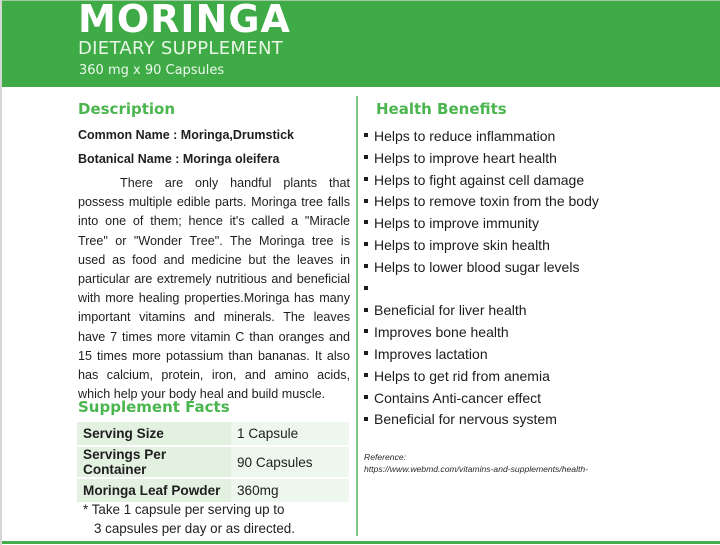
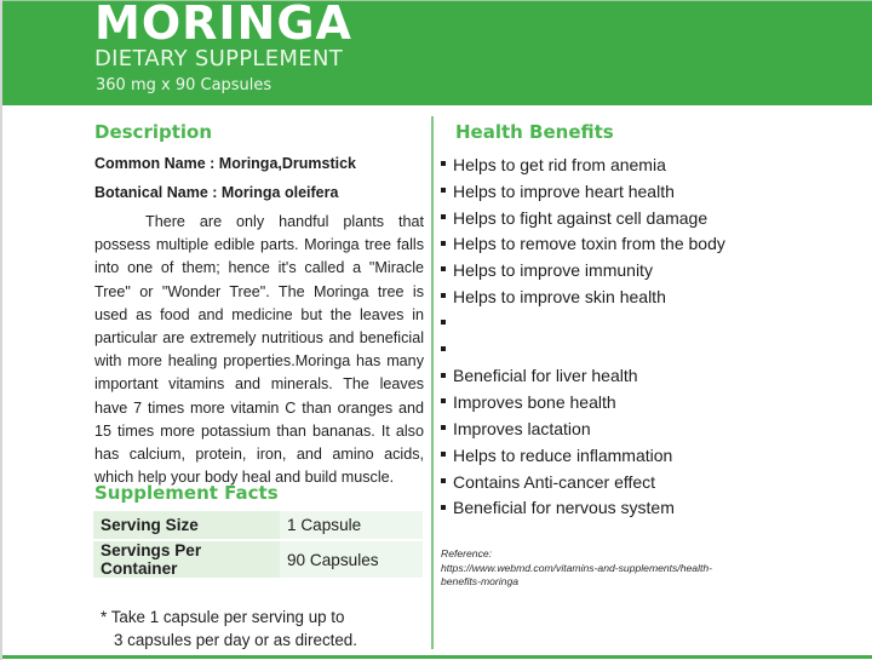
  MORINGA
  DIETARY SUPPLEMENT
  360 mg x 90 Capsules
  Description
  Common Name : Moringa,Drumstick
  Botanical Name : Moringa oleifera
  There are only handful plants that possess multiple edible parts. Moringa tree falls into one of them; hence it's called a "Miracle Tree" or "Wonder Tree". The Moringa tree is used as food and medicine but the leaves in particular are extremely nutritious and beneficial with more healing properties.Moringa has many important vitamins and minerals. The leaves have 7 times more vitamin C than oranges and 15 times more potassium than bananas. It also has calcium, protein, iron, and amino acids, which help your body heal and build muscle.
  Supplement Facts
  Serving Size	1 Capsule
  Servings Per Container	90 Capsules
- Moringa Leaf Powder	360mg
  * Take 1 capsule per serving up to
  3 capsules per day or as directed.
  Health Benefits
- Helps to reduce inflammation
+ Helps to get rid from anemia
  Helps to improve heart health
  Helps to fight against cell damage
  Helps to remove toxin from the body
  Helps to improve immunity
  Helps to improve skin health
- Helps to lower blood sugar levels
  Beneficial for liver health
  Improves bone health
  Improves lactation
- Helps to get rid from anemia
+ Helps to reduce inflammation
  Contains Anti-cancer effect
  Beneficial for nervous system
  Reference:
  https://www.webmd.com/vitamins-and-supplements/health-
+ benefits-moringa
